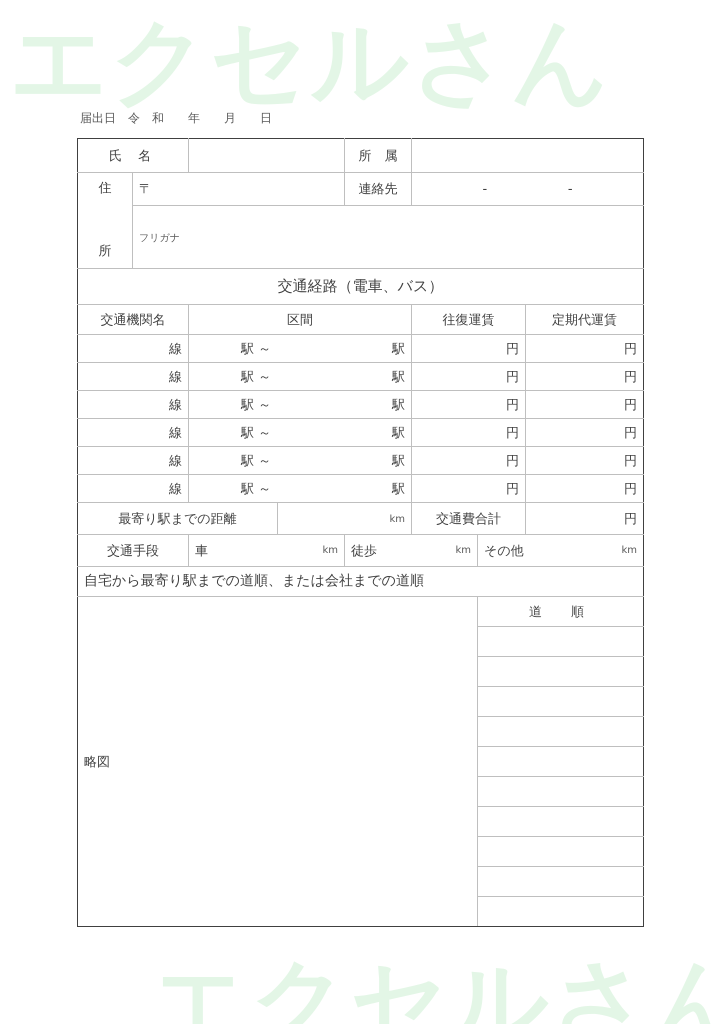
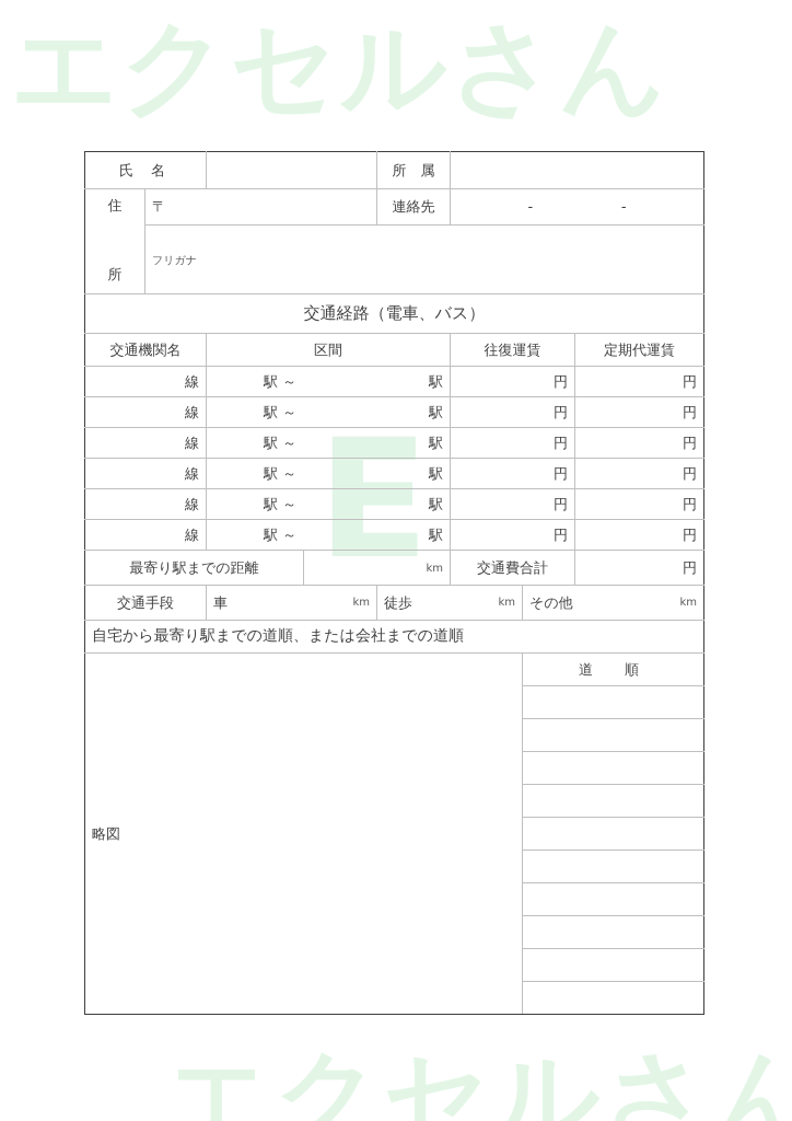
  エクセルさん
+ E
  エクセルさん
- 届出日 令 和 年 月 日
  氏 名		所 属
  住 所	〒	連絡先	- -
  フリガナ
  交通経路（電車、バス）
  交通機関名	区間	往復運賃	定期代運賃
  線	駅 ～ 駅	円	円
  線	駅 ～ 駅	円	円
  線	駅 ～ 駅	円	円
  線	駅 ～ 駅	円	円
  線	駅 ～ 駅	円	円
  線	駅 ～ 駅	円	円
  最寄り駅までの距離	km	交通費合計	円
  交通手段	車 km	徒歩 km	その他 km
  自宅から最寄り駅までの道順、または会社までの道順
  略図	道 順
